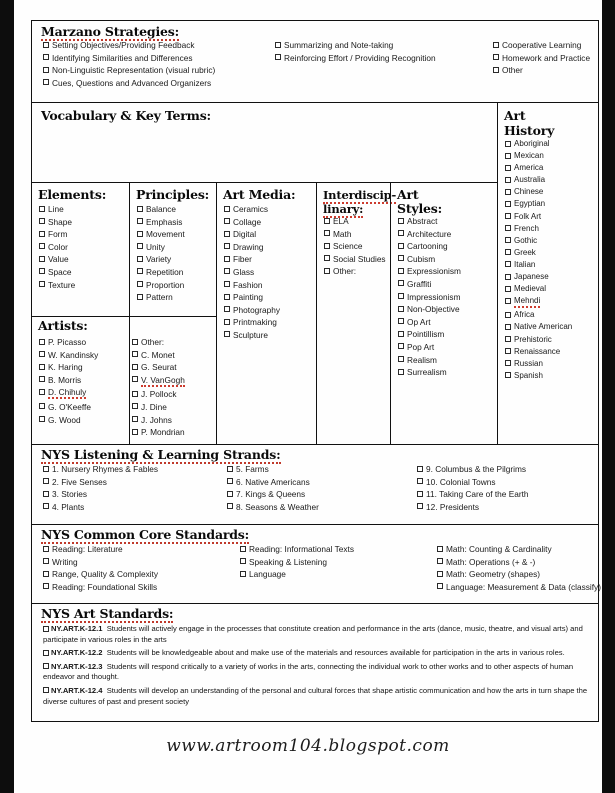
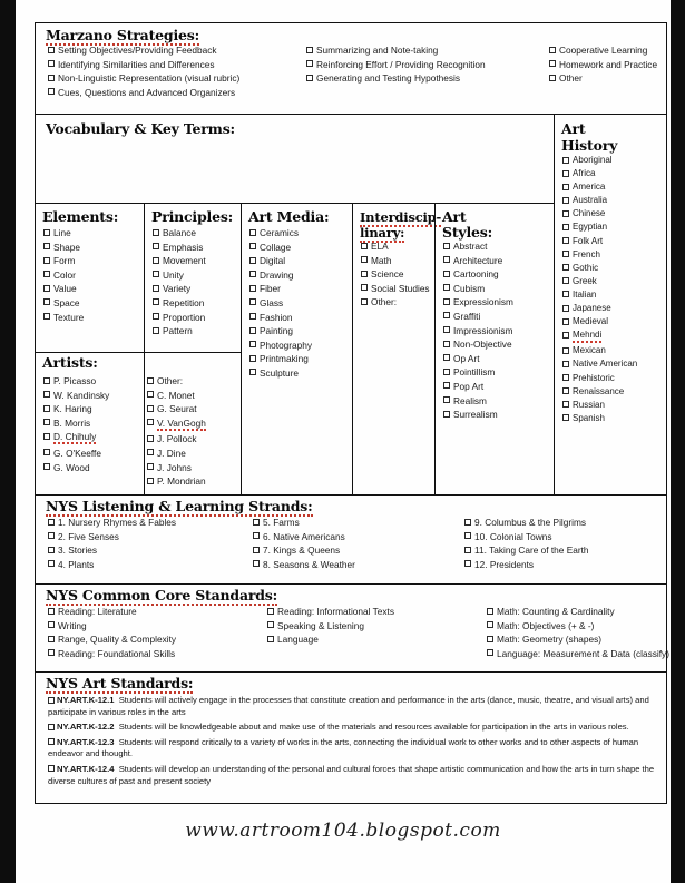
  Marzano Strategies:
  Setting Objectives/Providing Feedback
  Identifying Similarities and Differences
  Non-Linguistic Representation (visual rubric)
  Cues, Questions and Advanced Organizers
  Summarizing and Note-taking
  Reinforcing Effort / Providing Recognition
+ Generating and Testing Hypothesis
  Cooperative Learning
  Homework and Practice
  Other
  Vocabulary & Key Terms:
  Art
  History
  Aboriginal
- Mexican
+ Africa
  America
  Australia
  Chinese
  Egyptian
  Folk Art
  French
  Gothic
  Greek
  Italian
  Japanese
  Medieval
  Mehndi
- Africa
+ Mexican
  Native American
  Prehistoric
  Renaissance
  Russian
  Spanish
  Elements:
  Line
  Shape
  Form
  Color
  Value
  Space
  Texture
  Principles:
  Balance
  Emphasis
  Movement
  Unity
  Variety
  Repetition
  Proportion
  Pattern
  Art Media:
  Ceramics
  Collage
  Digital
  Drawing
  Fiber
  Glass
  Fashion
  Painting
  Photography
  Printmaking
  Sculpture
  Interdiscip-
  linary:
  ELA
  Math
  Science
  Social Studies
  Other:
  Art
  Styles:
  Abstract
  Architecture
  Cartooning
  Cubism
  Expressionism
  Graffiti
  Impressionism
  Non-Objective
  Op Art
  Pointillism
  Pop Art
  Realism
  Surrealism
  Artists:
  P. Picasso
  W. Kandinsky
  K. Haring
  B. Morris
  D. Chihuly
  G. O'Keeffe
  G. Wood
  Other:
  C. Monet
  G. Seurat
  V. VanGogh
  J. Pollock
  J. Dine
  J. Johns
  P. Mondrian
  NYS Listening & Learning Strands:
  1. Nursery Rhymes & Fables
  2. Five Senses
  3. Stories
  4. Plants
  5. Farms
  6. Native Americans
  7. Kings & Queens
  8. Seasons & Weather
  9. Columbus & the Pilgrims
  10. Colonial Towns
  11. Taking Care of the Earth
  12. Presidents
  NYS Common Core Standards:
  Reading: Literature
  Writing
  Range, Quality & Complexity
  Reading: Foundational Skills
  Reading: Informational Texts
  Speaking & Listening
  Language
  Math: Counting & Cardinality
- Math: Operations (+ & -)
+ Math: Objectives (+ & -)
  Math: Geometry (shapes)
  Language: Measurement & Data (classify)
  NYS Art Standards:
  NY.ART.K-12.1 Students will actively engage in the processes that constitute creation and performance in the arts (dance, music, theatre, and visual arts) and participate in various roles in the arts
  NY.ART.K-12.2 Students will be knowledgeable about and make use of the materials and resources available for participation in the arts in various roles.
  NY.ART.K-12.3 Students will respond critically to a variety of works in the arts, connecting the individual work to other works and to other aspects of human endeavor and thought.
  NY.ART.K-12.4 Students will develop an understanding of the personal and cultural forces that shape artistic communication and how the arts in turn shape the diverse cultures of past and present society
  www.artroom104.blogspot.com
